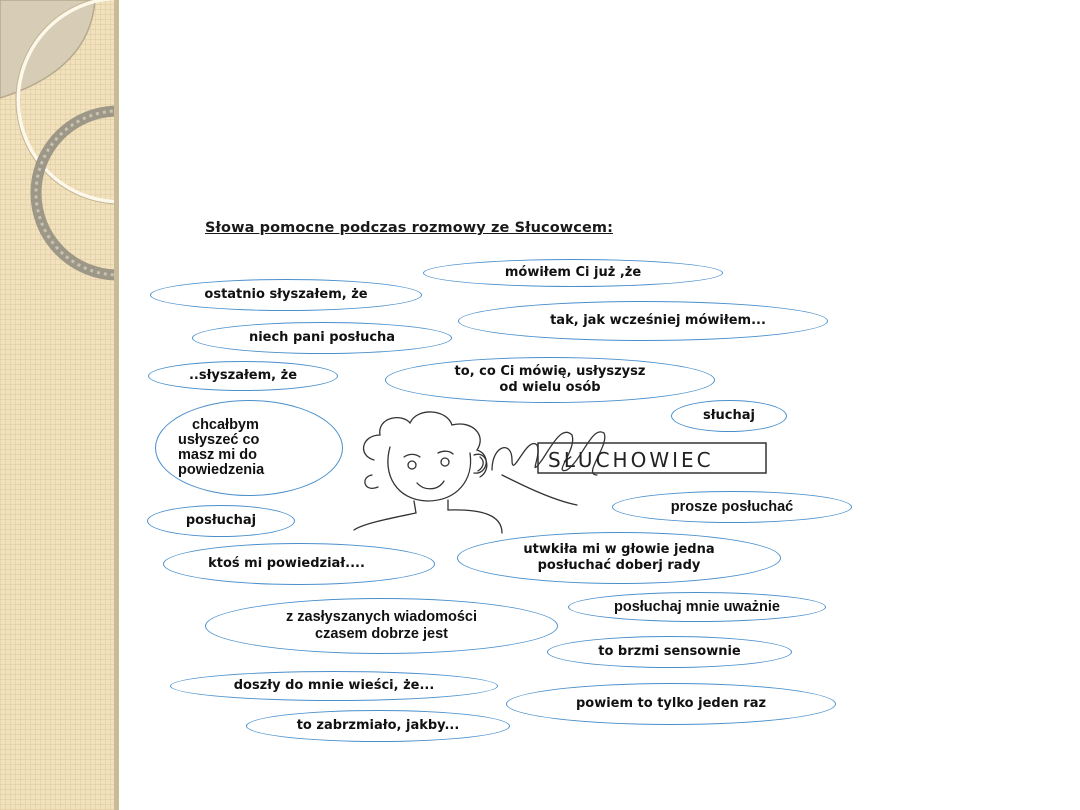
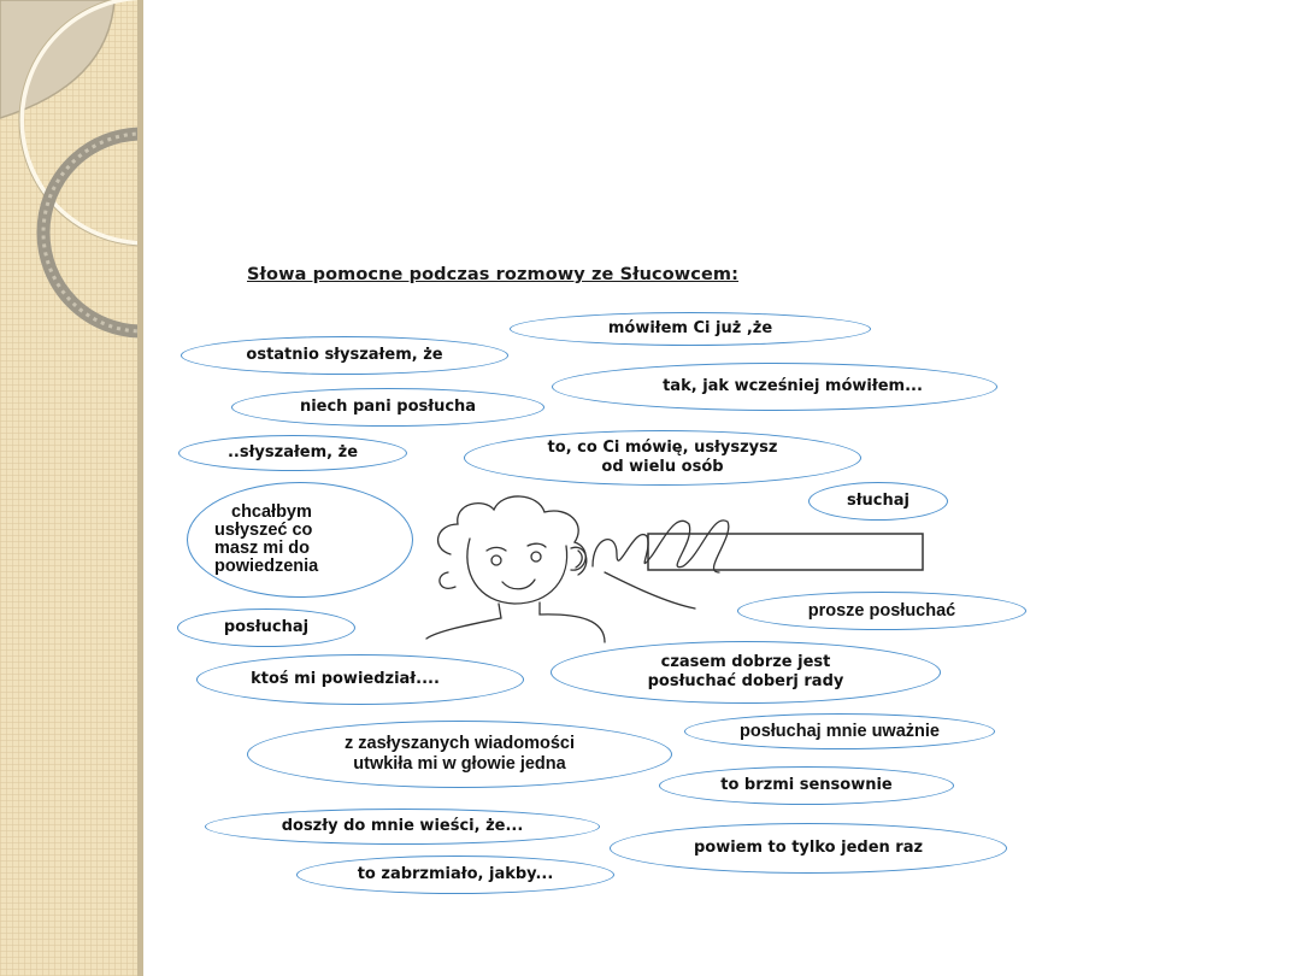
  Słowa pomocne podczas rozmowy ze Słucowcem:
  mówiłem Ci już ,że
  ostatnio słyszałem, że
  tak, jak wcześniej mówiłem...
  niech pani posłucha
  ..słyszałem, że
  to, co Ci mówię, usłyszysz
  od wielu osób
  słuchaj
  chcałbym
  usłyszeć co
  masz mi do
  powiedzenia
- SŁUCHOWIEC
  prosze posłuchać
  posłuchaj
  ktoś mi powiedział....
- utwkiła mi w głowie jedna
+ czasem dobrze jest
  posłuchać doberj rady
  posłuchaj mnie uważnie
  z zasłyszanych wiadomości
- czasem dobrze jest
+ utwkiła mi w głowie jedna
  to brzmi sensownie
  doszły do mnie wieści, że...
  powiem to tylko jeden raz
  to zabrzmiało, jakby...
